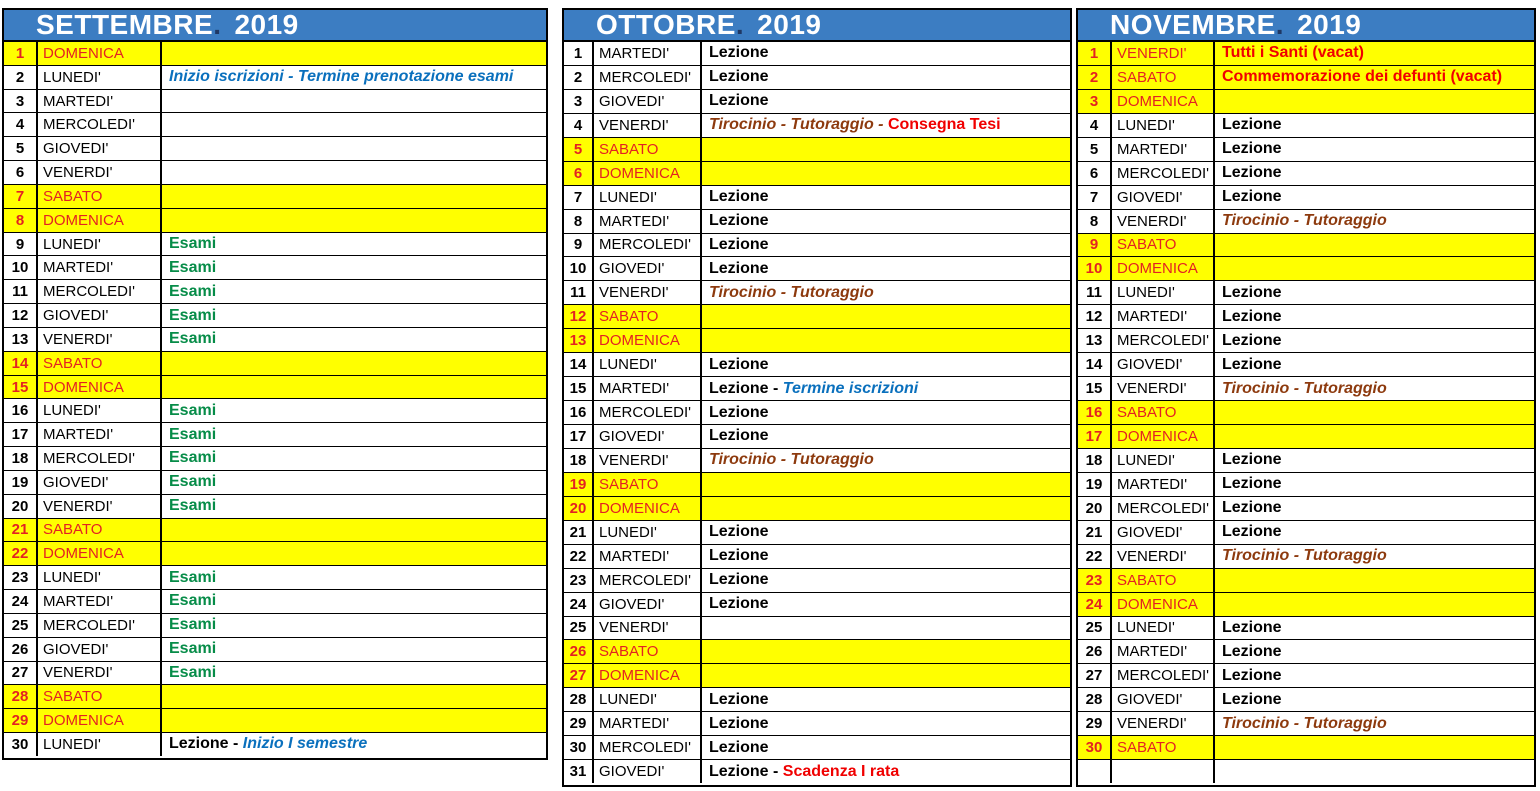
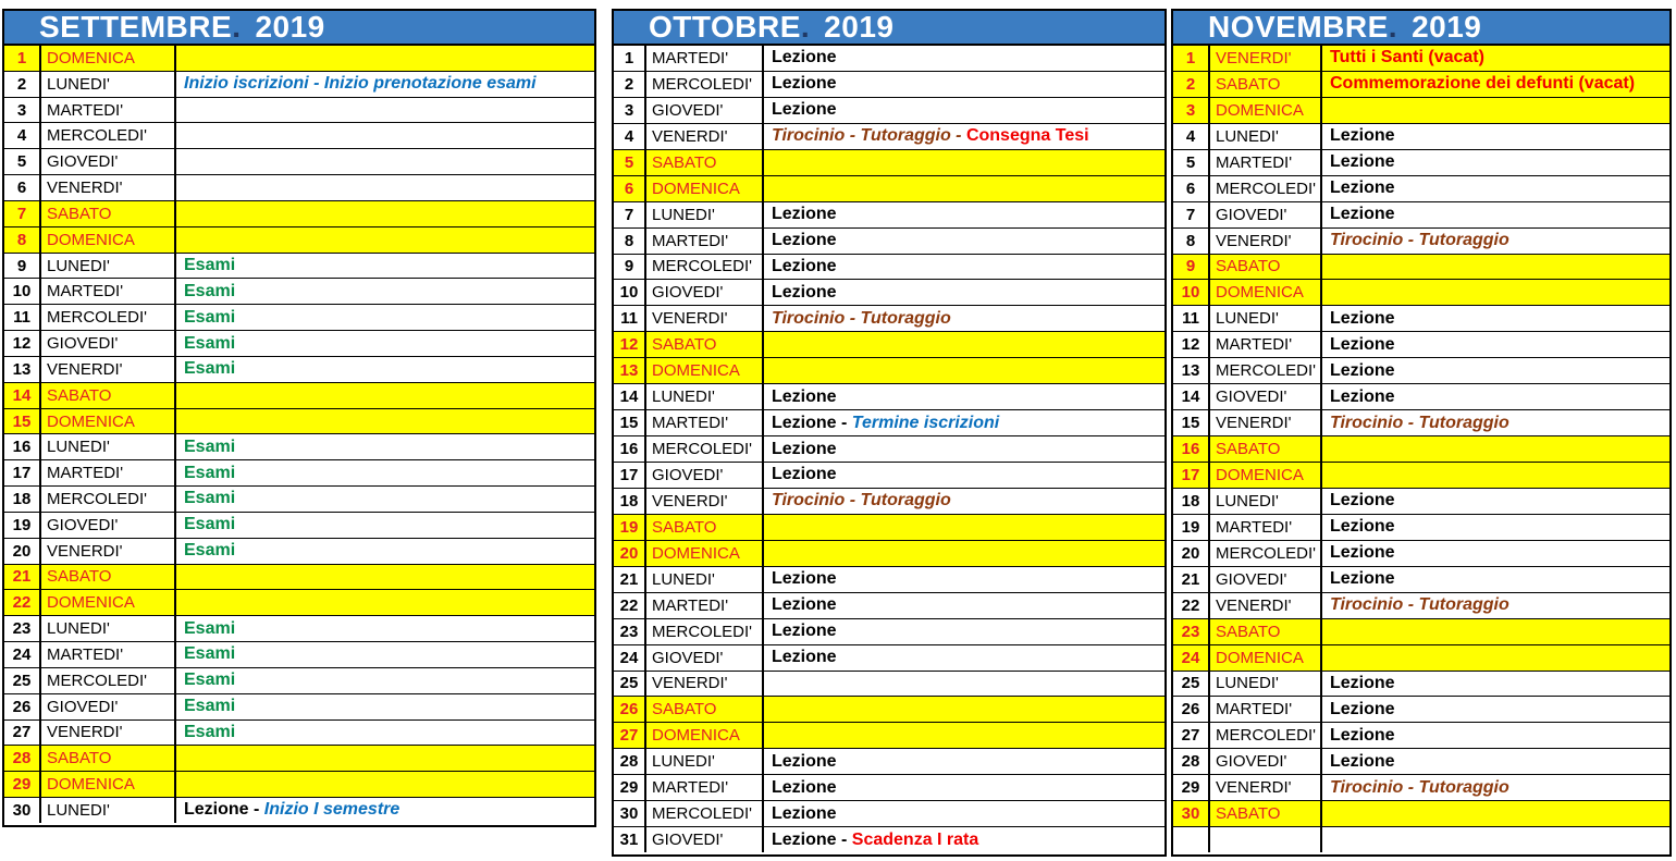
  SETTEMBRE
  .
  2019
  1
  DOMENICA
  2
  LUNEDI'
- Inizio iscrizioni - Termine prenotazione esami
+ Inizio iscrizioni - Inizio prenotazione esami
  3
  MARTEDI'
  4
  MERCOLEDI'
  5
  GIOVEDI'
  6
  VENERDI'
  7
  SABATO
  8
  DOMENICA
  9
  LUNEDI'
  Esami
  10
  MARTEDI'
  Esami
  11
  MERCOLEDI'
  Esami
  12
  GIOVEDI'
  Esami
  13
  VENERDI'
  Esami
  14
  SABATO
  15
  DOMENICA
  16
  LUNEDI'
  Esami
  17
  MARTEDI'
  Esami
  18
  MERCOLEDI'
  Esami
  19
  GIOVEDI'
  Esami
  20
  VENERDI'
  Esami
  21
  SABATO
  22
  DOMENICA
  23
  LUNEDI'
  Esami
  24
  MARTEDI'
  Esami
  25
  MERCOLEDI'
  Esami
  26
  GIOVEDI'
  Esami
  27
  VENERDI'
  Esami
  28
  SABATO
  29
  DOMENICA
  30
  LUNEDI'
  Lezione -
  Inizio I semestre
  OTTOBRE
  .
  2019
  1
  MARTEDI'
  Lezione
  2
  MERCOLEDI'
  Lezione
  3
  GIOVEDI'
  Lezione
  4
  VENERDI'
  Tirocinio - Tutoraggio -
  Consegna Tesi
  5
  SABATO
  6
  DOMENICA
  7
  LUNEDI'
  Lezione
  8
  MARTEDI'
  Lezione
  9
  MERCOLEDI'
  Lezione
  10
  GIOVEDI'
  Lezione
  11
  VENERDI'
  Tirocinio - Tutoraggio
  12
  SABATO
  13
  DOMENICA
  14
  LUNEDI'
  Lezione
  15
  MARTEDI'
  Lezione -
  Termine iscrizioni
  16
  MERCOLEDI'
  Lezione
  17
  GIOVEDI'
  Lezione
  18
  VENERDI'
  Tirocinio - Tutoraggio
  19
  SABATO
  20
  DOMENICA
  21
  LUNEDI'
  Lezione
  22
  MARTEDI'
  Lezione
  23
  MERCOLEDI'
  Lezione
  24
  GIOVEDI'
  Lezione
  25
  VENERDI'
  26
  SABATO
  27
  DOMENICA
  28
  LUNEDI'
  Lezione
  29
  MARTEDI'
  Lezione
  30
  MERCOLEDI'
  Lezione
  31
  GIOVEDI'
  Lezione -
  Scadenza I rata
  NOVEMBRE
  .
  2019
  1
  VENERDI'
  Tutti i Santi (vacat)
  2
  SABATO
  Commemorazione dei defunti (vacat)
  3
  DOMENICA
  4
  LUNEDI'
  Lezione
  5
  MARTEDI'
  Lezione
  6
  MERCOLEDI'
  Lezione
  7
  GIOVEDI'
  Lezione
  8
  VENERDI'
  Tirocinio - Tutoraggio
  9
  SABATO
  10
  DOMENICA
  11
  LUNEDI'
  Lezione
  12
  MARTEDI'
  Lezione
  13
  MERCOLEDI'
  Lezione
  14
  GIOVEDI'
  Lezione
  15
  VENERDI'
  Tirocinio - Tutoraggio
  16
  SABATO
  17
  DOMENICA
  18
  LUNEDI'
  Lezione
  19
  MARTEDI'
  Lezione
  20
  MERCOLEDI'
  Lezione
  21
  GIOVEDI'
  Lezione
  22
  VENERDI'
  Tirocinio - Tutoraggio
  23
  SABATO
  24
  DOMENICA
  25
  LUNEDI'
  Lezione
  26
  MARTEDI'
  Lezione
  27
  MERCOLEDI'
  Lezione
  28
  GIOVEDI'
  Lezione
  29
  VENERDI'
  Tirocinio - Tutoraggio
  30
  SABATO
